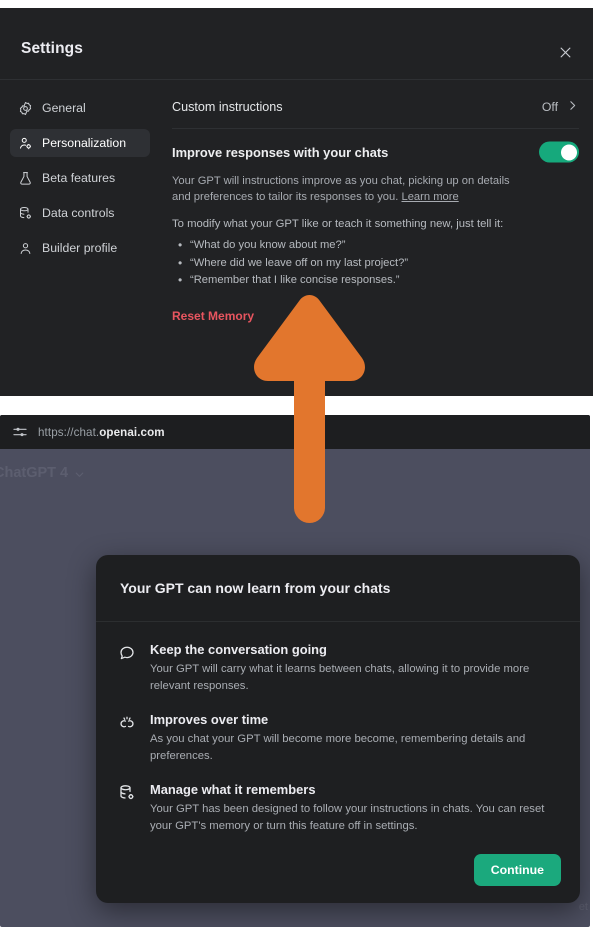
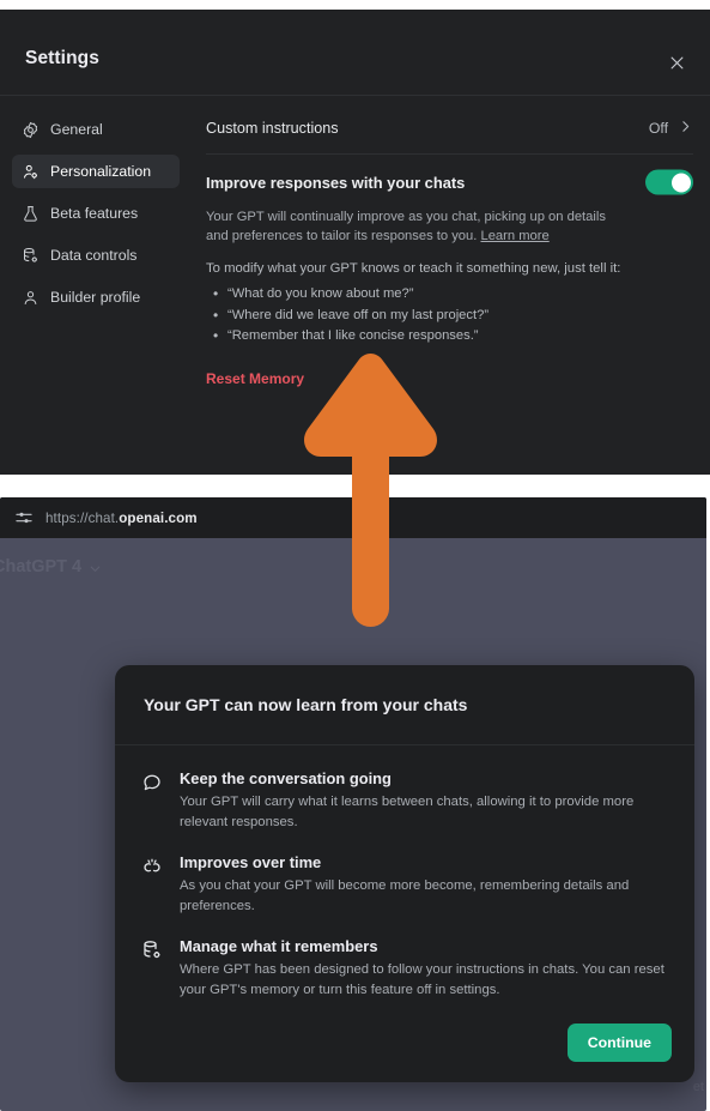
  Settings
  General
  Personalization
  Beta features
  Data controls
  Builder profile
  Custom instructions
  Off
  Improve responses with your chats
- Your GPT will instructions improve as you chat, picking up on details and preferences to tailor its responses to you. Learn more
+ Your GPT will continually improve as you chat, picking up on details and preferences to tailor its responses to you. Learn more
- To modify what your GPT like or teach it something new, just tell it:
+ To modify what your GPT knows or teach it something new, just tell it:
  “What do you know about me?”
  “Where did we leave off on my last project?”
  “Remember that I like concise responses.”
  Reset Memory
  https://chat.openai.com
  Your GPT can now learn from your chats
  Keep the conversation going
  Your GPT will carry what it learns between chats, allowing it to provide more relevant responses.
  Improves over time
  As you chat your GPT will become more become, remembering details and preferences.
  Manage what it remembers
- Your GPT has been designed to follow your instructions in chats. You can reset your GPT's memory or turn this feature off in settings.
+ Where GPT has been designed to follow your instructions in chats. You can reset your GPT's memory or turn this feature off in settings.
  Continue
